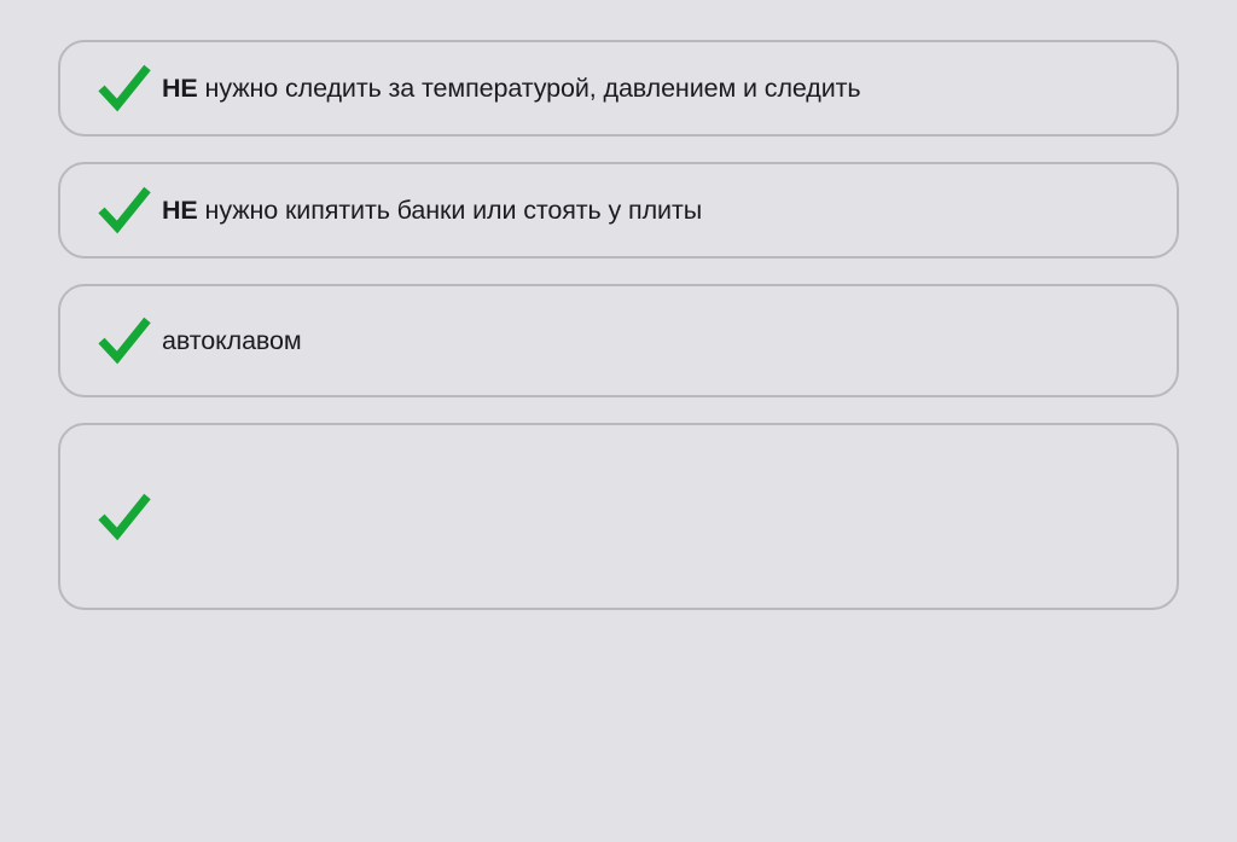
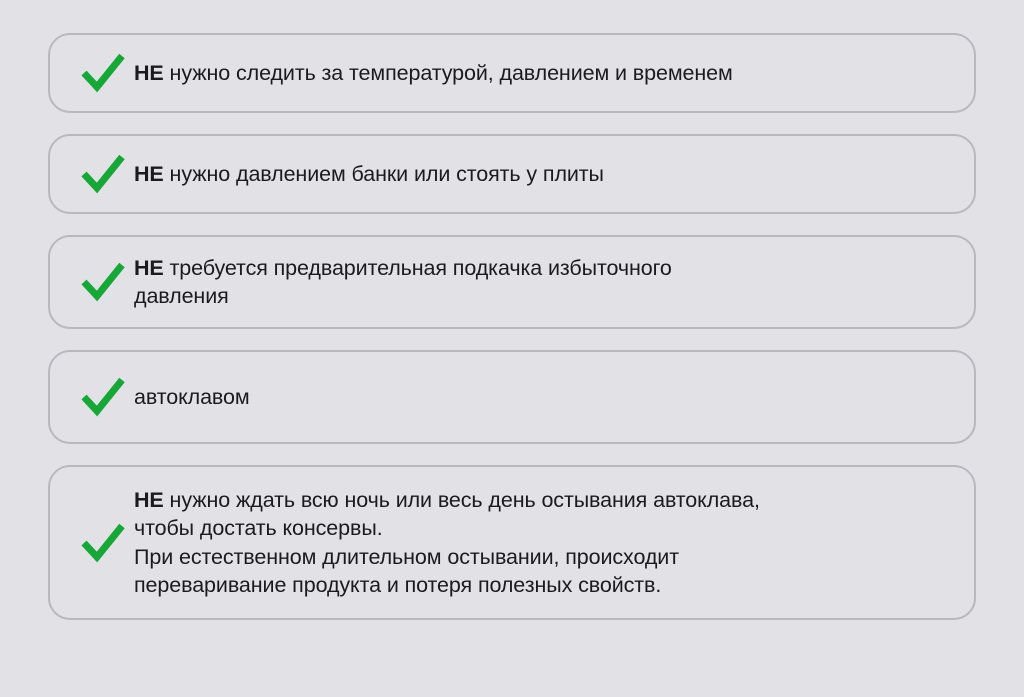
- НЕ нужно следить за температурой, давлением и следить
+ НЕ нужно следить за температурой, давлением и временем
- НЕ нужно кипятить банки или стоять у плиты
+ НЕ нужно давлением банки или стоять у плиты
+ НЕ требуется предварительная подкачка избыточного
+ давления
  автоклавом
+ НЕ нужно ждать всю ночь или весь день остывания автоклава,
+ чтобы достать консервы.
+ При естественном длительном остывании, происходит
+ переваривание продукта и потеря полезных свойств.
